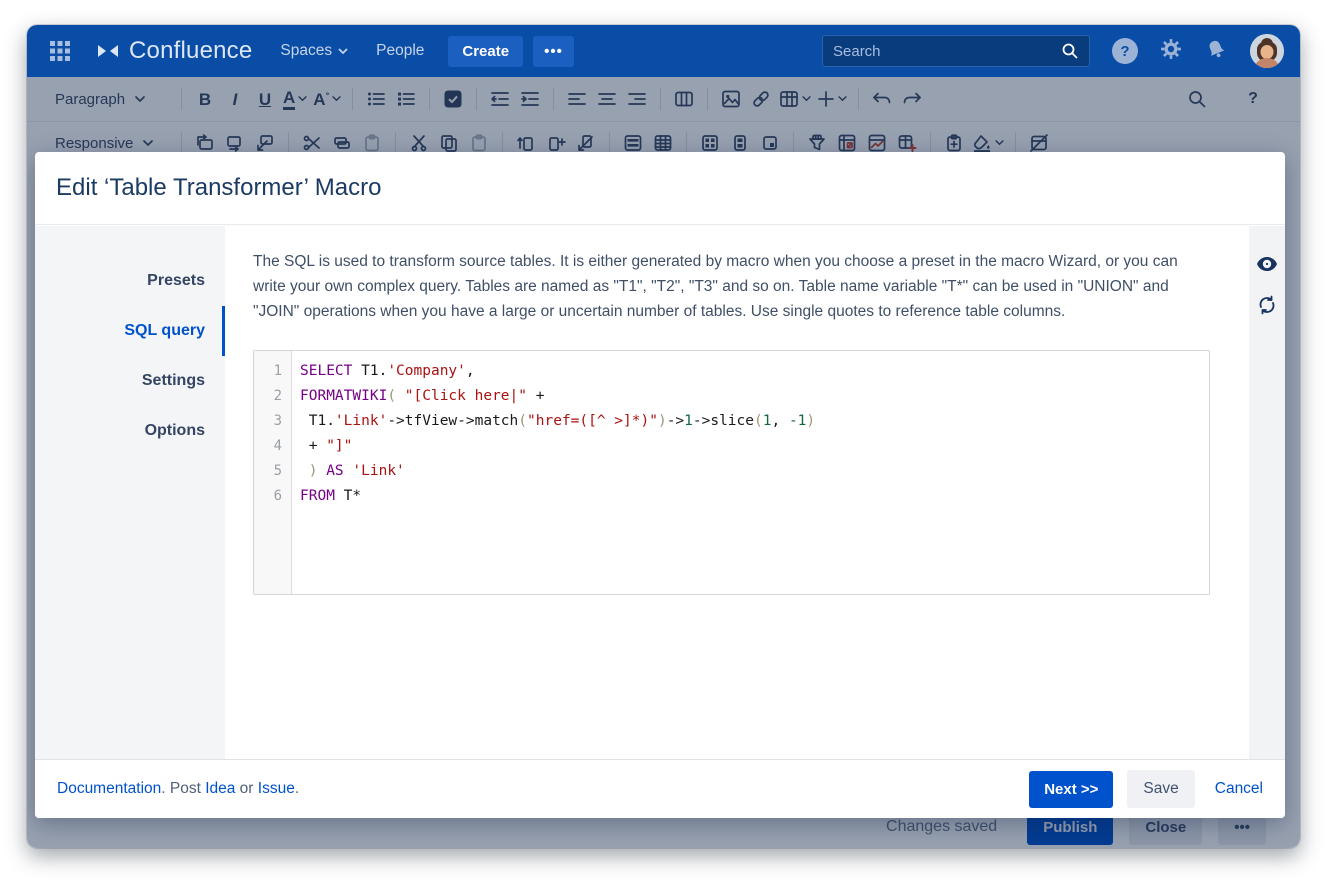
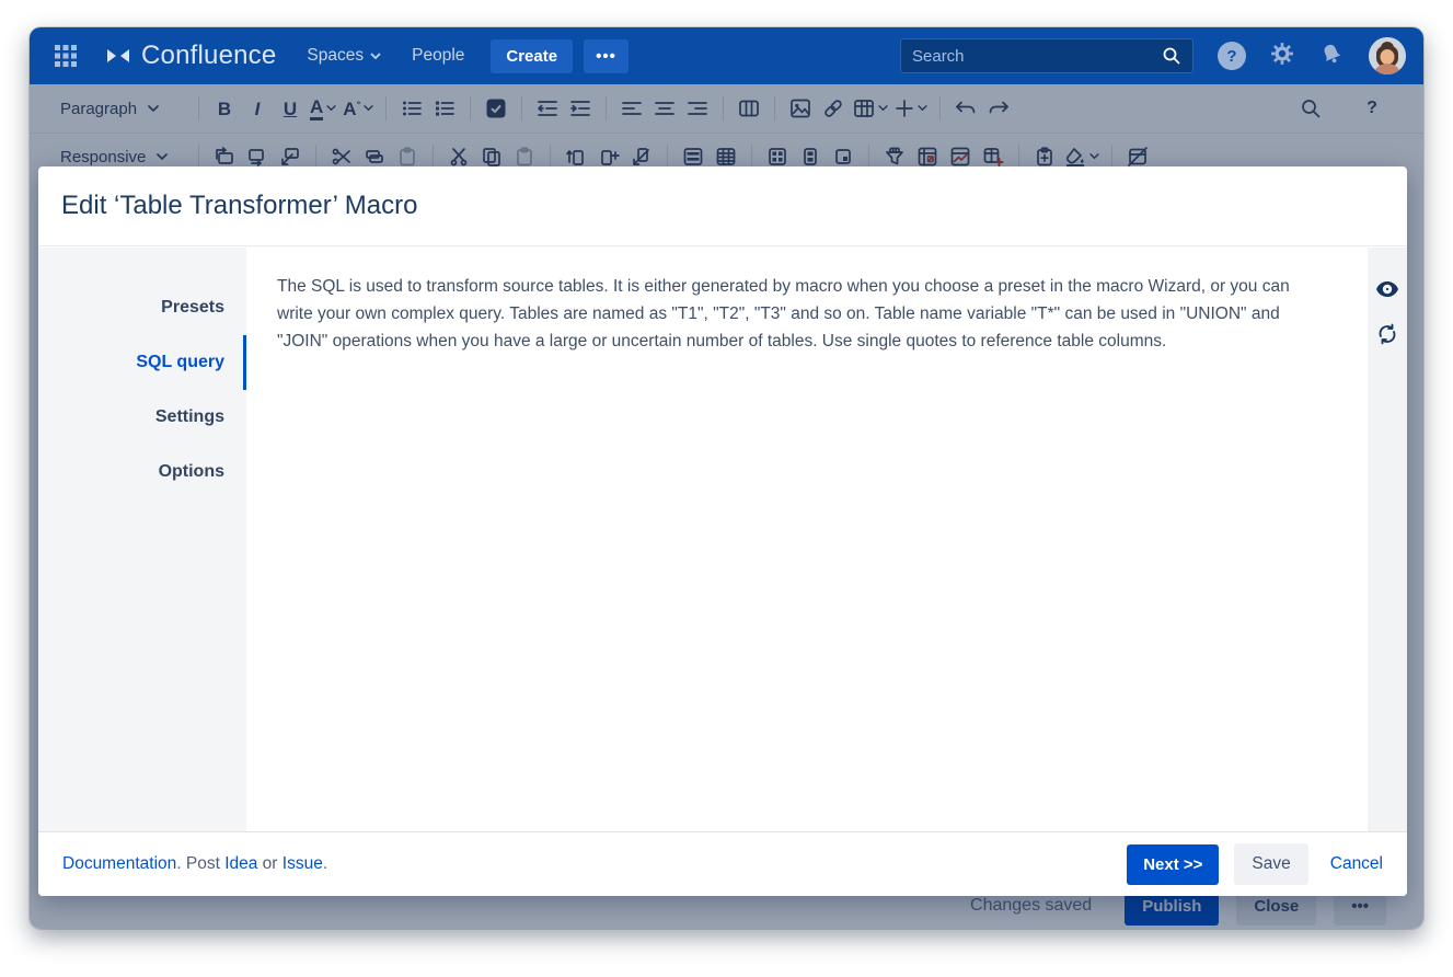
  Confluence
  Spaces
  People
  Create
  •••
  Search
  ?
  Paragraph
  B
  I
  U
  A
  A°
  ?
  Responsive
  Changes saved
  Publish
  Close
  •••
  Edit ‘Table Transformer’ Macro
  Presets
  SQL query
  Settings
  Options
  The SQL is used to transform source tables. It is either generated by macro when you choose a preset in the macro Wizard, or you can write your own complex query. Tables are named as "T1", "T2", "T3" and so on. Table name variable "T*" can be used in "UNION" and "JOIN" operations when you have a large or uncertain number of tables. Use single quotes to reference table columns.
- 1
- 2
- 3
- 4
- 5
- 6
- SELECT T1.'Company',
- FORMATWIKI( "[Click here|" +
- T1.'Link'->tfView->match("href=([^ >]*)")->1->slice(1, -1)
- + "]"
- ) AS 'Link'
- FROM T*
  Documentation. Post Idea or Issue.
  Next >>
  Save
  Cancel
